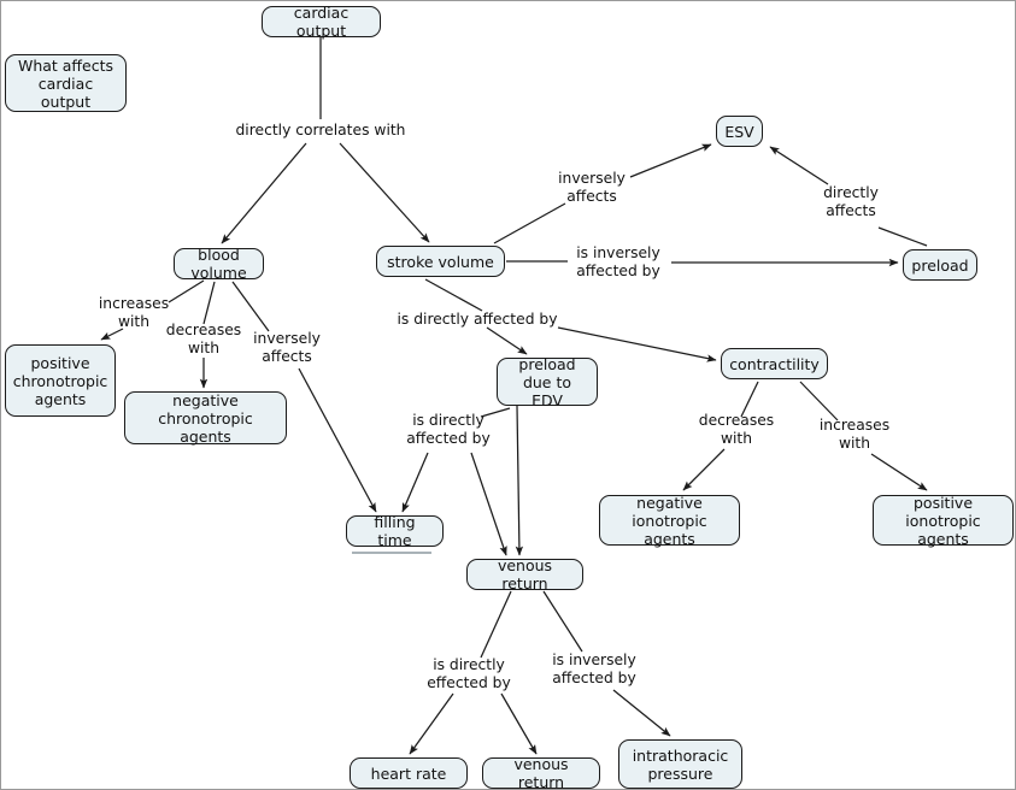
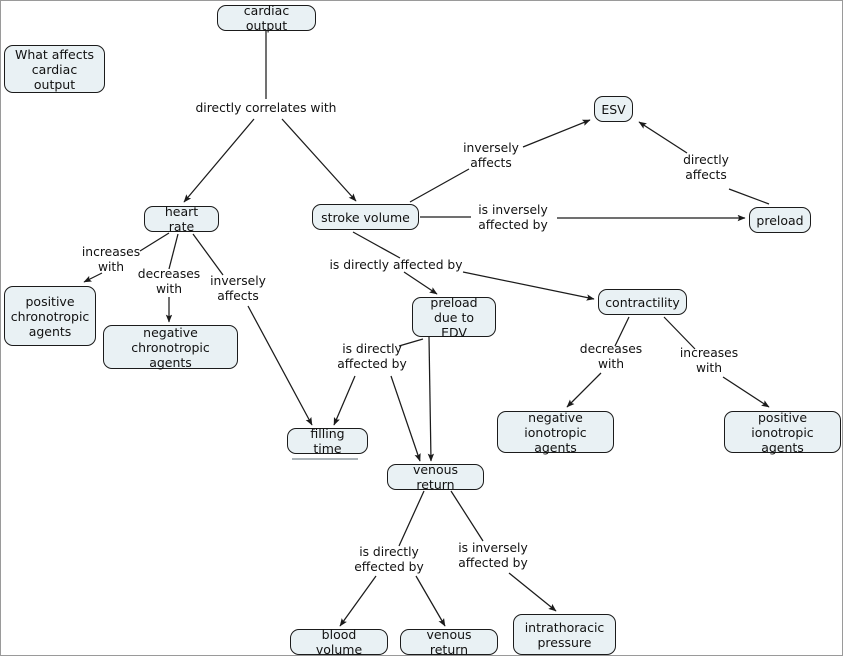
  What affects
  cardiac output
  cardiac output
  ESV
- blood volume
+ heart rate
  stroke volume
  preload
  positive
  chronotropic
  agents
  negative
  chronotropic agents
  contractility
  preload
  due to EDV
  negative
  ionotropic agents
  positive
  ionotropic agents
  filling time
  venous return
- heart rate
+ blood volume
  venous return
  intrathoracic
  pressure
  directly correlates with
  inversely
  affects
  directly
  affects
  is inversely
  affected by
  increases
  with
  decreases
  with
  inversely
  affects
  is directly affected by
  decreases
  with
  increases
  with
  is directly
  affected by
  is directly
  effected by
  is inversely
  affected by
